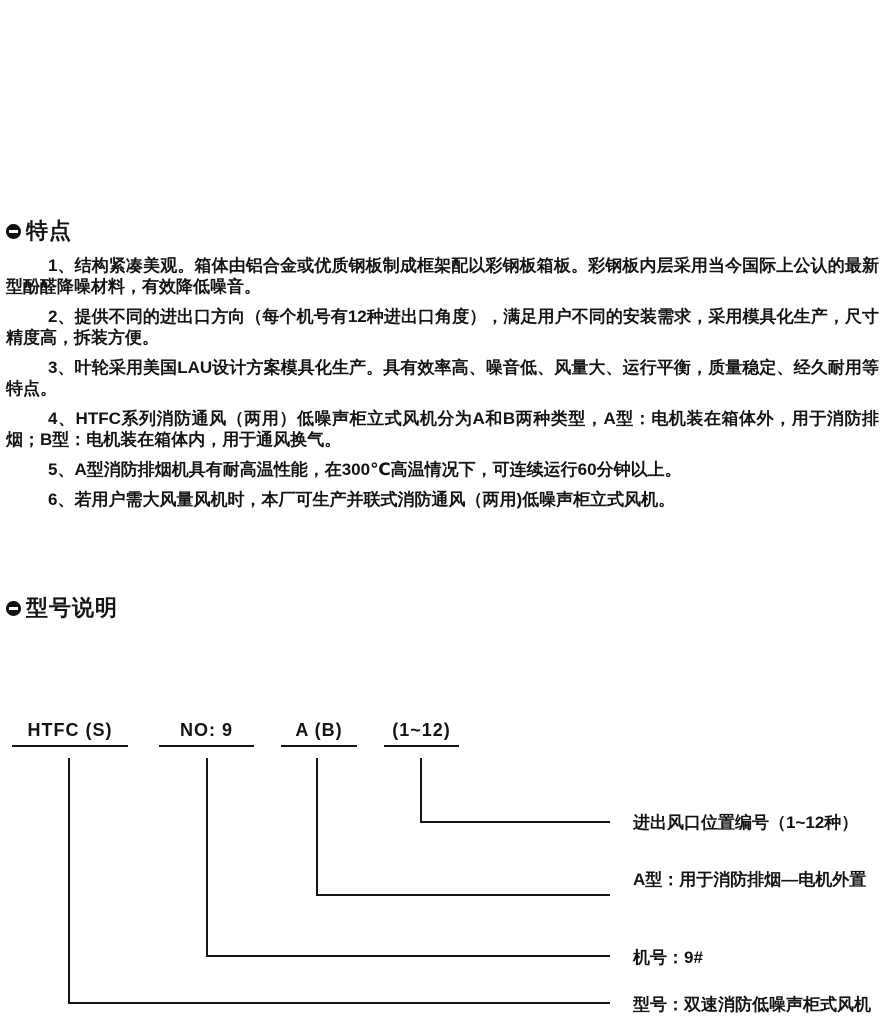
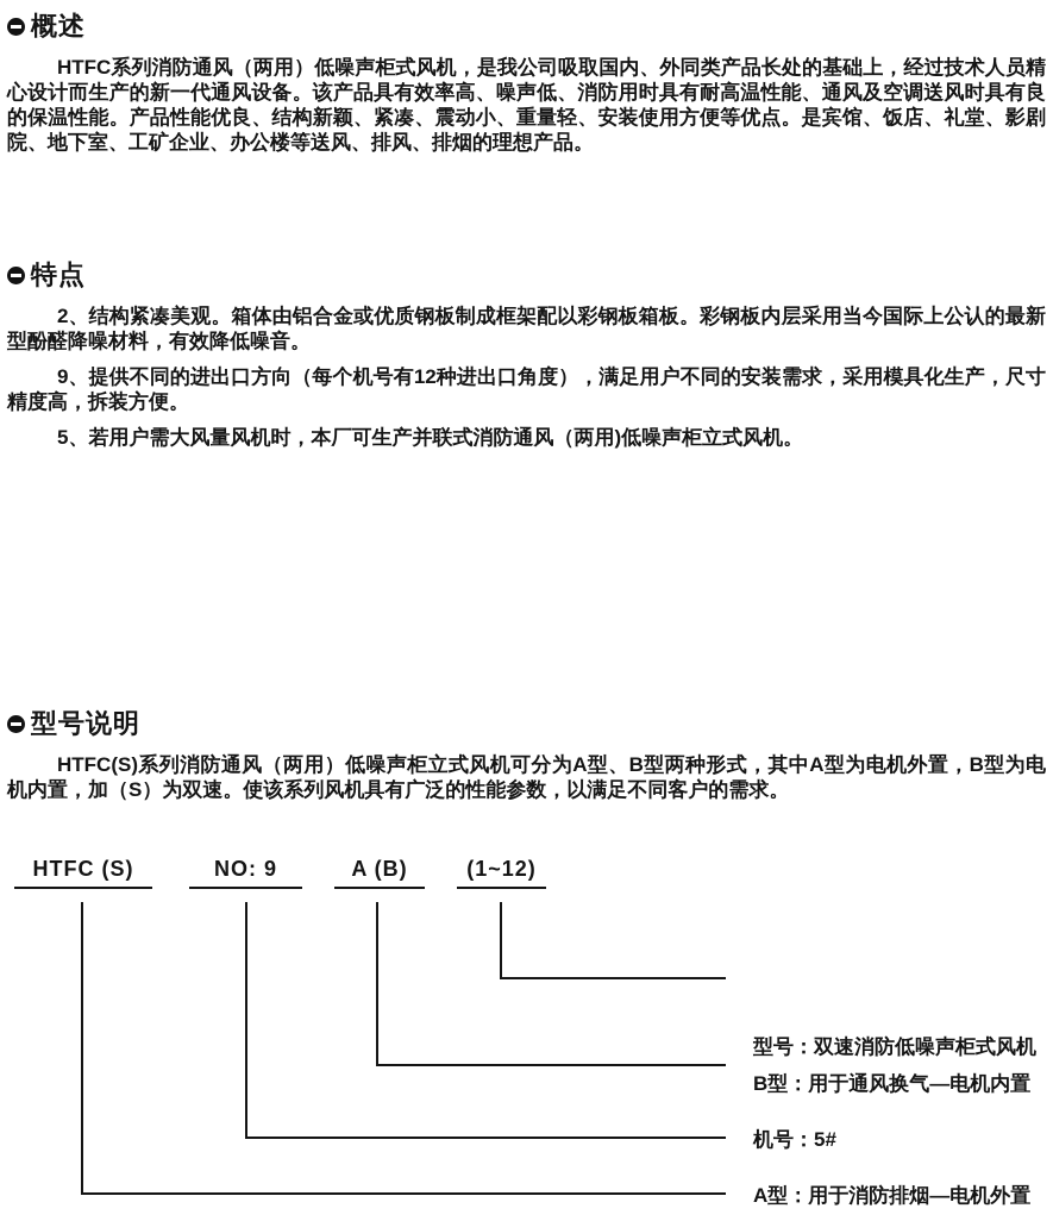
+ 概述
+ HTFC系列消防通风（两用）低噪声柜式风机，是我公司吸取国内、外同类产品长处的基础上，经过技术人员精心设计而生产的新一代通风设备。该产品具有效率高、噪声低、消防用时具有耐高温性能、通风及空调送风时具有良的保温性能。产品性能优良、结构新颖、紧凑、震动小、重量轻、安装使用方便等优点。是宾馆、饭店、礼堂、影剧院、地下室、工矿企业、办公楼等送风、排风、排烟的理想产品。
  特点
- 1、结构紧凑美观。箱体由铝合金或优质钢板制成框架配以彩钢板箱板。彩钢板内层采用当今国际上公认的最新型酚醛降噪材料，有效降低噪音。
+ 2、结构紧凑美观。箱体由铝合金或优质钢板制成框架配以彩钢板箱板。彩钢板内层采用当今国际上公认的最新型酚醛降噪材料，有效降低噪音。
- 2、提供不同的进出口方向（每个机号有12种进出口角度），满足用户不同的安装需求，采用模具化生产，尺寸精度高，拆装方便。
+ 9、提供不同的进出口方向（每个机号有12种进出口角度），满足用户不同的安装需求，采用模具化生产，尺寸精度高，拆装方便。
- 3、叶轮采用美国LAU设计方案模具化生产。具有效率高、噪音低、风量大、运行平衡，质量稳定、经久耐用等特点。
- 4、HTFC系列消防通风（两用）低噪声柜立式风机分为A和B两种类型，A型：电机装在箱体外，用于消防排烟；B型：电机装在箱体内，用于通风换气。
- 5、A型消防排烟机具有耐高温性能，在300℃高温情况下，可连续运行60分钟以上。
- 6、若用户需大风量风机时，本厂可生产并联式消防通风（两用)低噪声柜立式风机。
+ 5、若用户需大风量风机时，本厂可生产并联式消防通风（两用)低噪声柜立式风机。
  型号说明
+ HTFC(S)系列消防通风（两用）低噪声柜立式风机可分为A型、B型两种形式，其中A型为电机外置，B型为电机内置，加（S）为双速。使该系列风机具有广泛的性能参数，以满足不同客户的需求。
  HTFC (S)
  NO: 9
  A (B)
  (1~12)
- 进出风口位置编号（1~12种）
- A型：用于消防排烟—电机外置
+ 型号：双速消防低噪声柜式风机
+ B型：用于通风换气—电机内置
- 机号：9#
+ 机号：5#
- 型号：双速消防低噪声柜式风机
+ A型：用于消防排烟—电机外置
